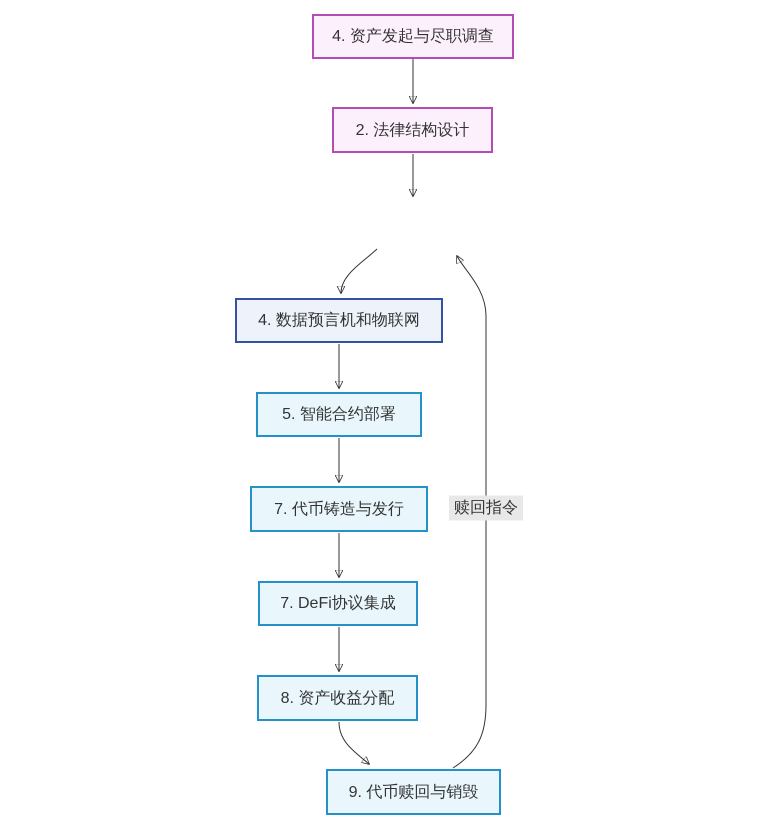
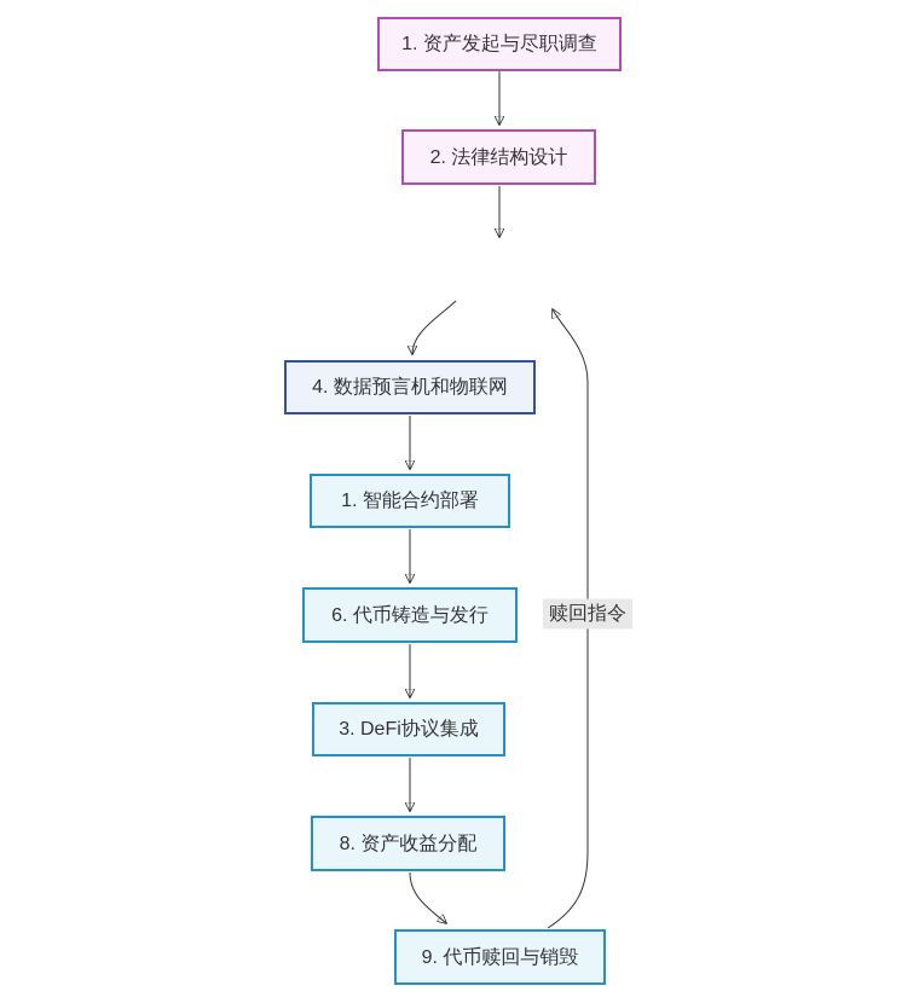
- 4. 资产发起与尽职调查
+ 1. 资产发起与尽职调查
  2. 法律结构设计
  4. 数据预言机和物联网
- 5. 智能合约部署
+ 1. 智能合约部署
- 7. 代币铸造与发行
+ 6. 代币铸造与发行
- 7. DeFi协议集成
+ 3. DeFi协议集成
  8. 资产收益分配
  9. 代币赎回与销毁
  赎回指令
